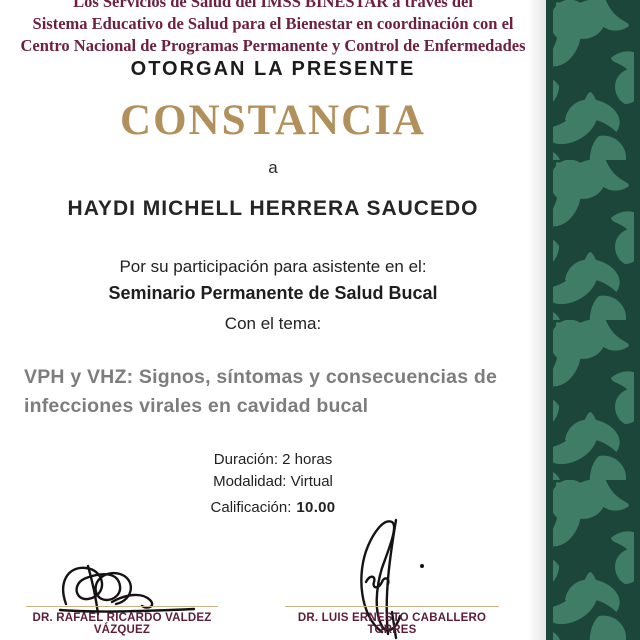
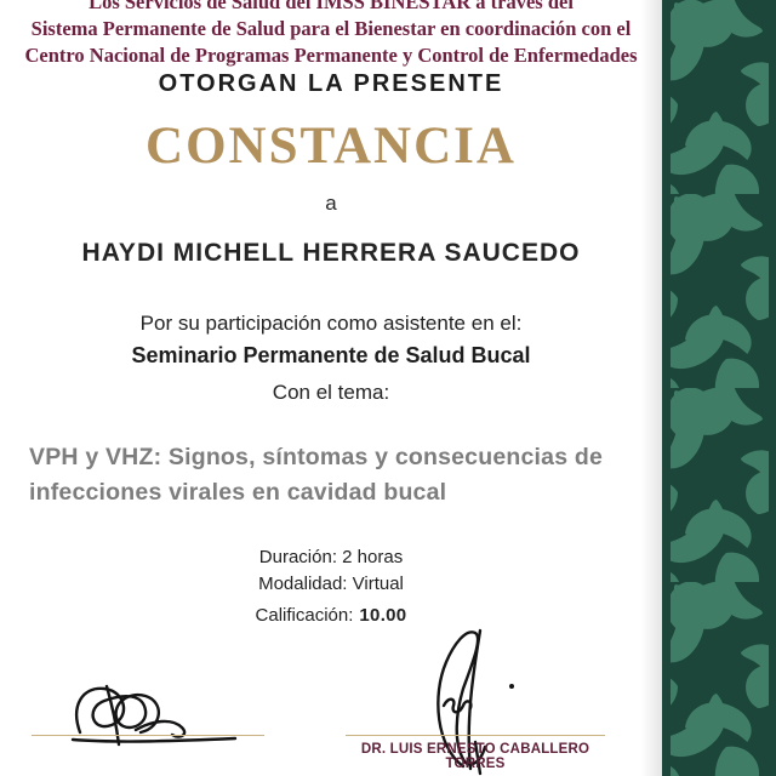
  Los Servicios de Salud del IMSS BINESTAR a través del
- Sistema Educativo de Salud para el Bienestar en coordinación con el
+ Sistema Permanente de Salud para el Bienestar en coordinación con el
  Centro Nacional de Programas Permanente y Control de Enfermedades
  OTORGAN LA PRESENTE
  CONSTANCIA
  a
  HAYDI MICHELL HERRERA SAUCEDO
- Por su participación para asistente en el:
+ Por su participación como asistente en el:
  Seminario Permanente de Salud Bucal
  Con el tema:
  VPH y VHZ: Signos, síntomas y consecuencias de
  infecciones virales en cavidad bucal
  Duración: 2 horas
  Modalidad: Virtual
  Calificación: 10.00
- DR. RAFAEL RICARDO VALDEZ VÁZQUEZ
  DR. LUIS ERNESTO CABALLERO TORRES
